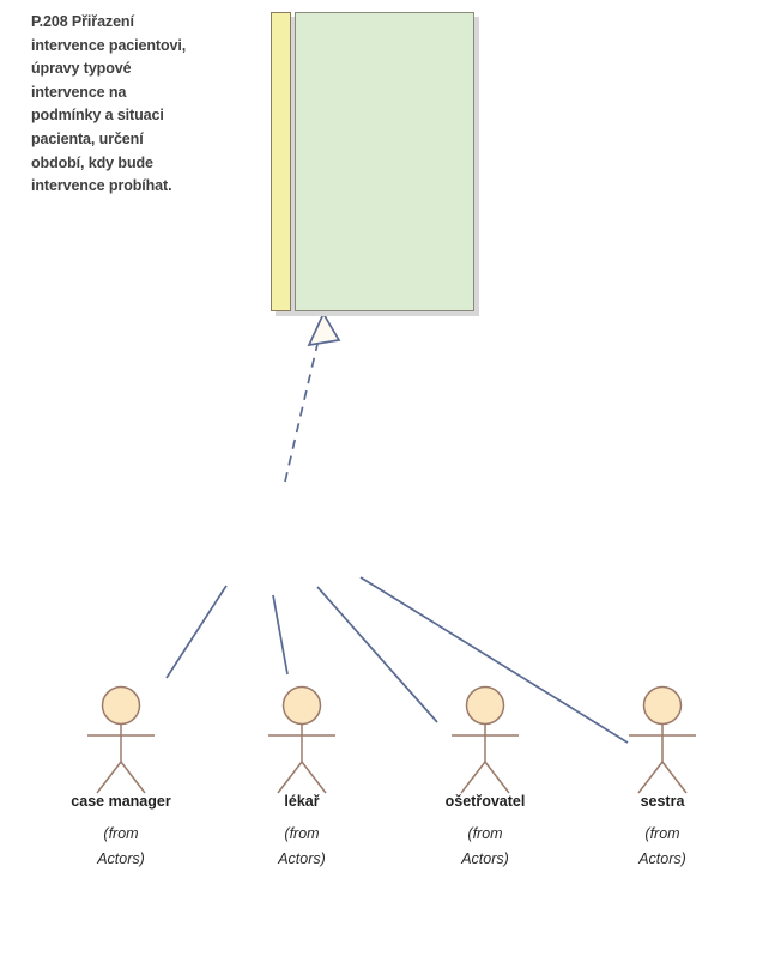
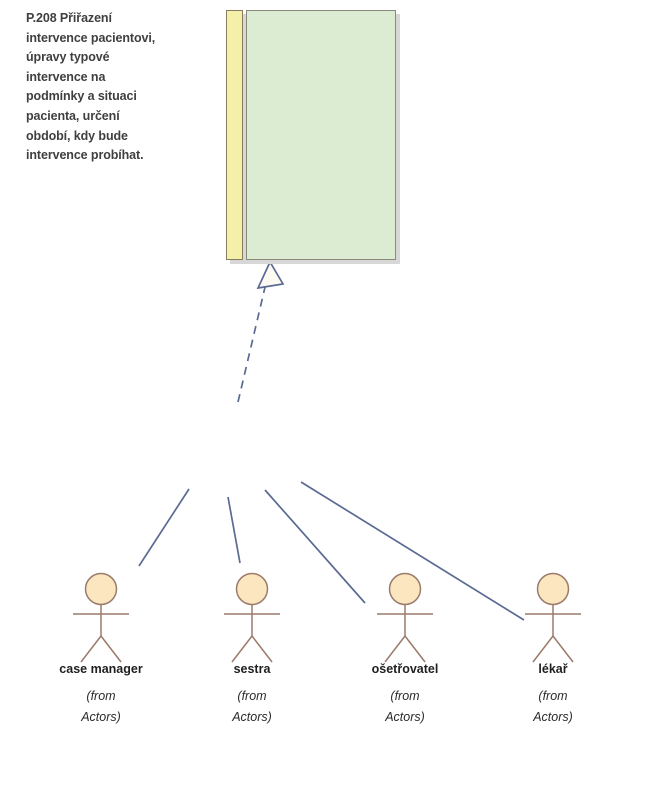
  P.208 Přiřazení intervence pacientovi, úpravy typové intervence na podmínky a situaci pacienta, určení období, kdy bude intervence probíhat.
  case manager
  (from
  Actors)
- lékař
+ sestra
  (from
  Actors)
  ošetřovatel
  (from
  Actors)
- sestra
+ lékař
  (from
  Actors)
